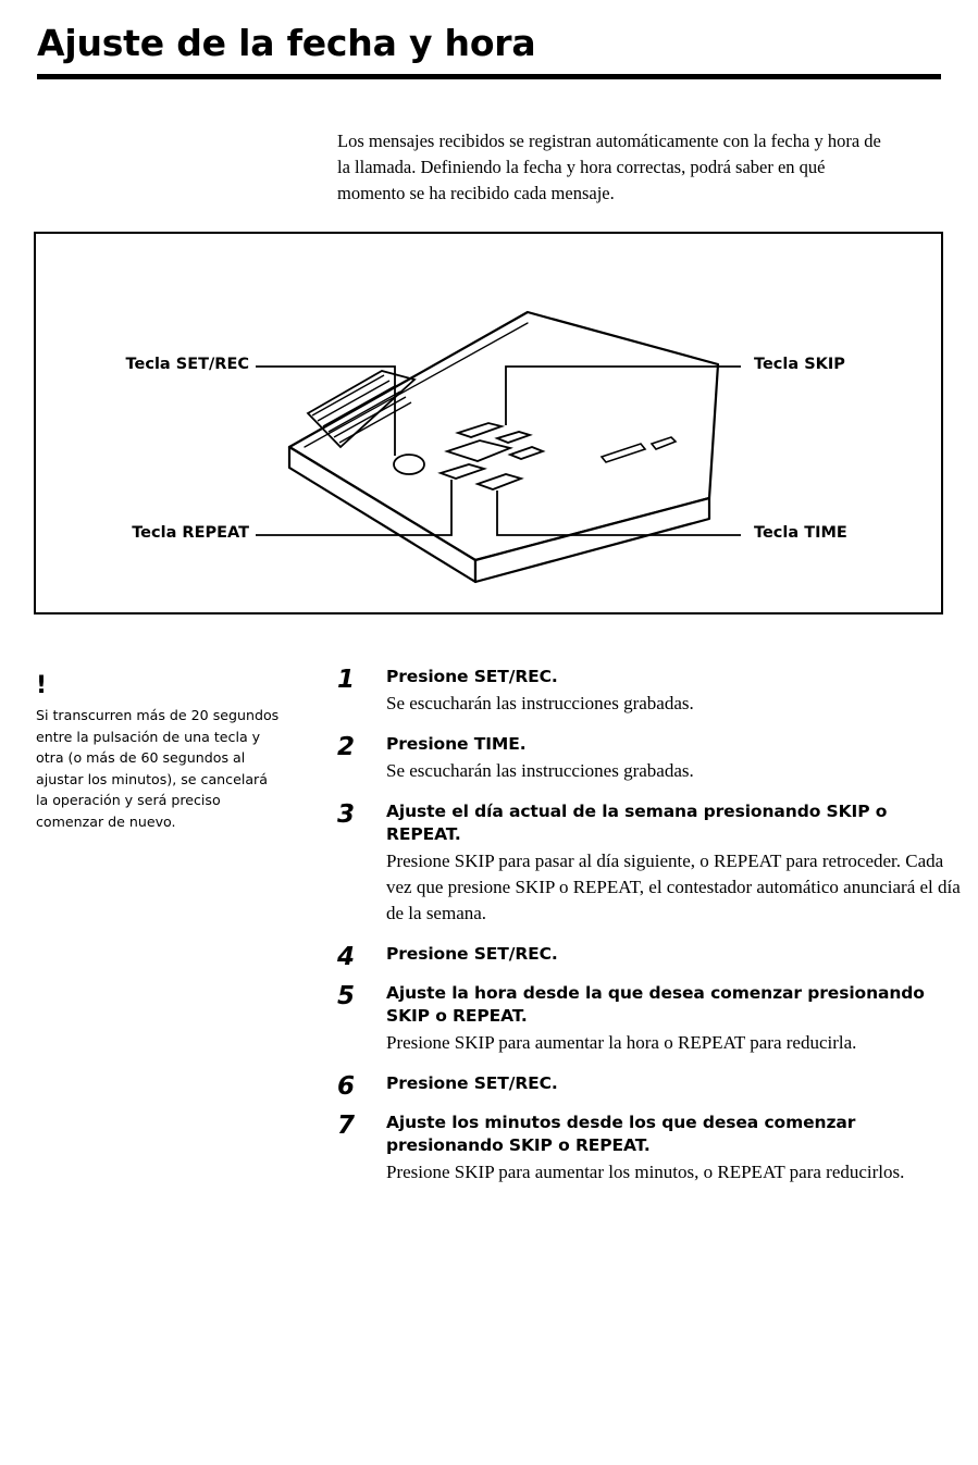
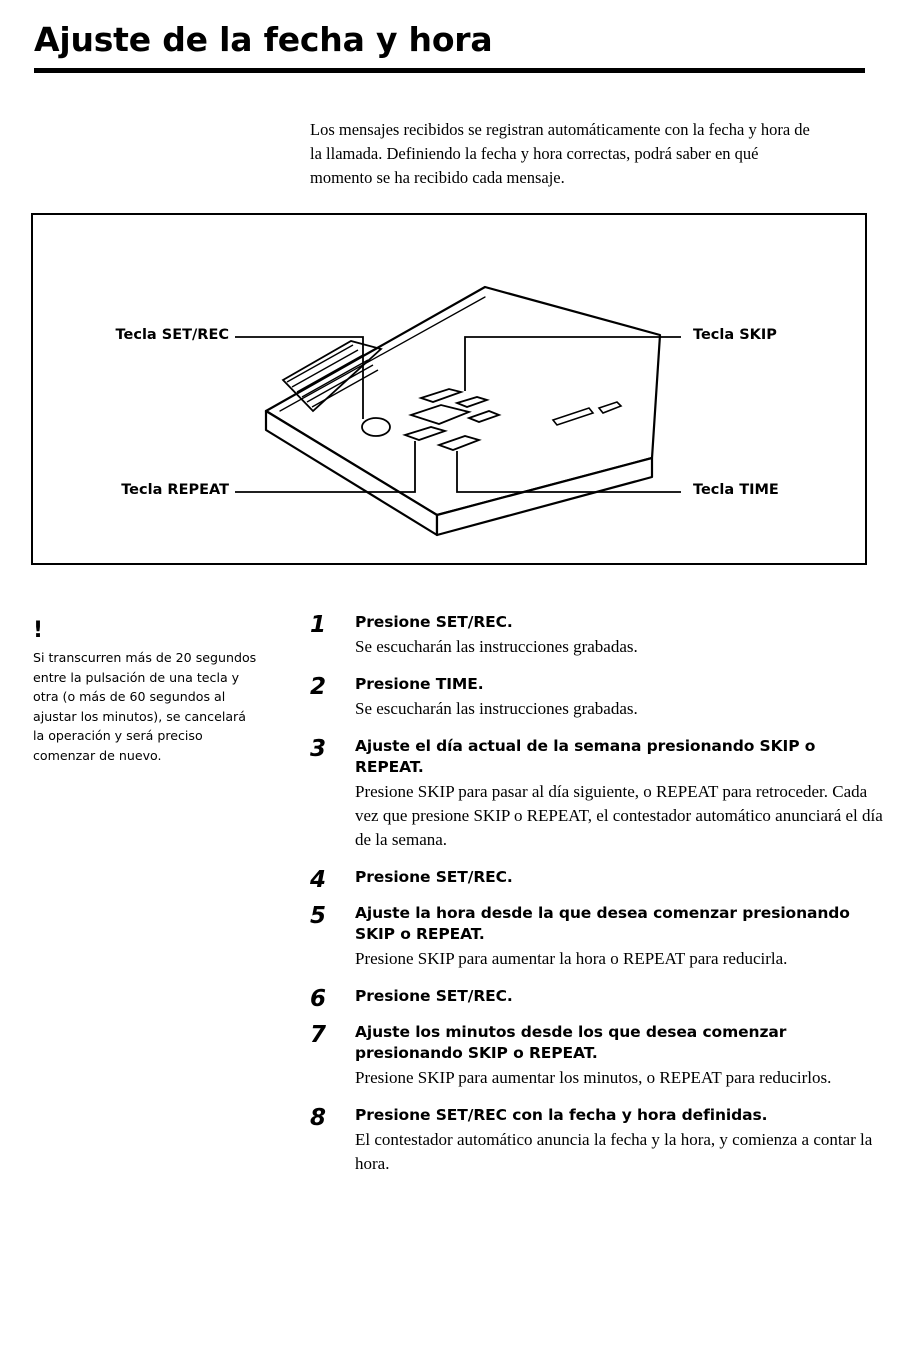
  Ajuste de la fecha y hora
  Los mensajes recibidos se registran automáticamente con la fecha y hora de la llamada. Definiendo la fecha y hora correctas, podrá saber en qué momento se ha recibido cada mensaje.
  Tecla SET/REC
  Tecla SKIP
  Tecla REPEAT
  Tecla TIME
  !
  Si transcurren más de 20 segundos entre la pulsación de una tecla y otra (o más de 60 segundos al ajustar los minutos), se cancelará la operación y será preciso comenzar de nuevo.
  1
  Presione SET/REC.
  Se escucharán las instrucciones grabadas.
  2
  Presione TIME.
  Se escucharán las instrucciones grabadas.
  3
  Ajuste el día actual de la semana presionando SKIP o REPEAT.
  Presione SKIP para pasar al día siguiente, o REPEAT para retroceder. Cada vez que presione SKIP o REPEAT, el contestador automático anunciará el día de la semana.
  4
  Presione SET/REC.
  5
  Ajuste la hora desde la que desea comenzar presionando SKIP o REPEAT.
  Presione SKIP para aumentar la hora o REPEAT para reducirla.
  6
  Presione SET/REC.
  7
  Ajuste los minutos desde los que desea comenzar presionando SKIP o REPEAT.
  Presione SKIP para aumentar los minutos, o REPEAT para reducirlos.
+ 8
+ Presione SET/REC con la fecha y hora definidas.
+ El contestador automático anuncia la fecha y la hora, y comienza a contar la hora.
